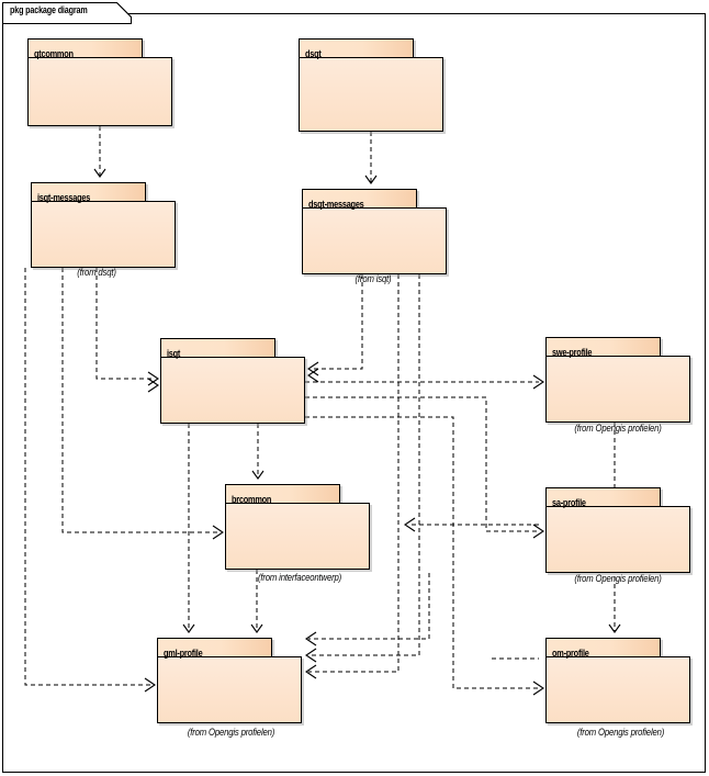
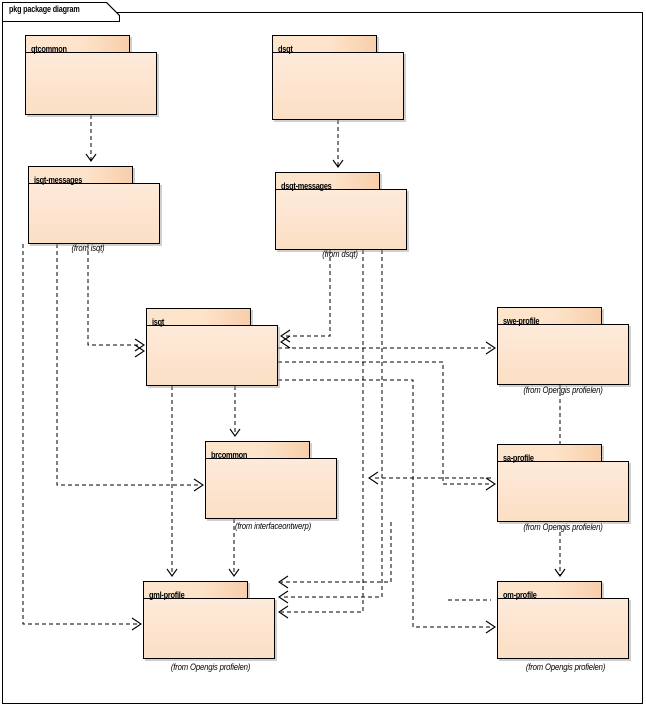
  pkg package diagram
  qtcommon
  dsqt
  isqt-messages
- (from dsqt)
+ (from isqt)
  dsqt-messages
- (from isqt)
+ (from dsqt)
  isqt
  swe-profile
  (from Opengis profielen)
  brcommon
  (from interfaceontwerp)
  sa-profile
  (from Opengis profielen)
  gml-profile
  (from Opengis profielen)
  om-profile
  (from Opengis profielen)
